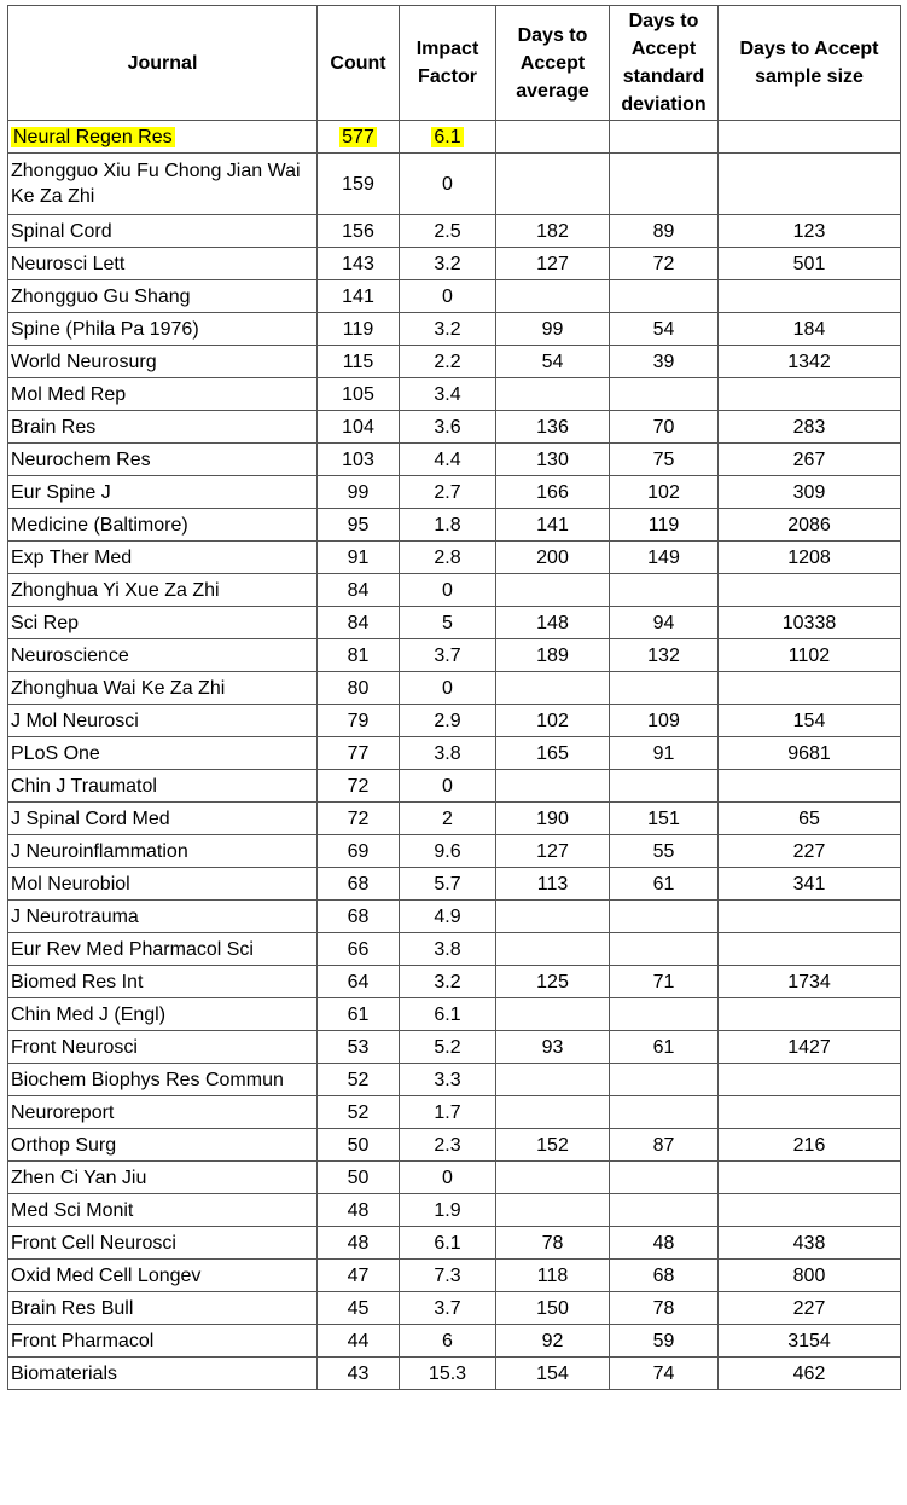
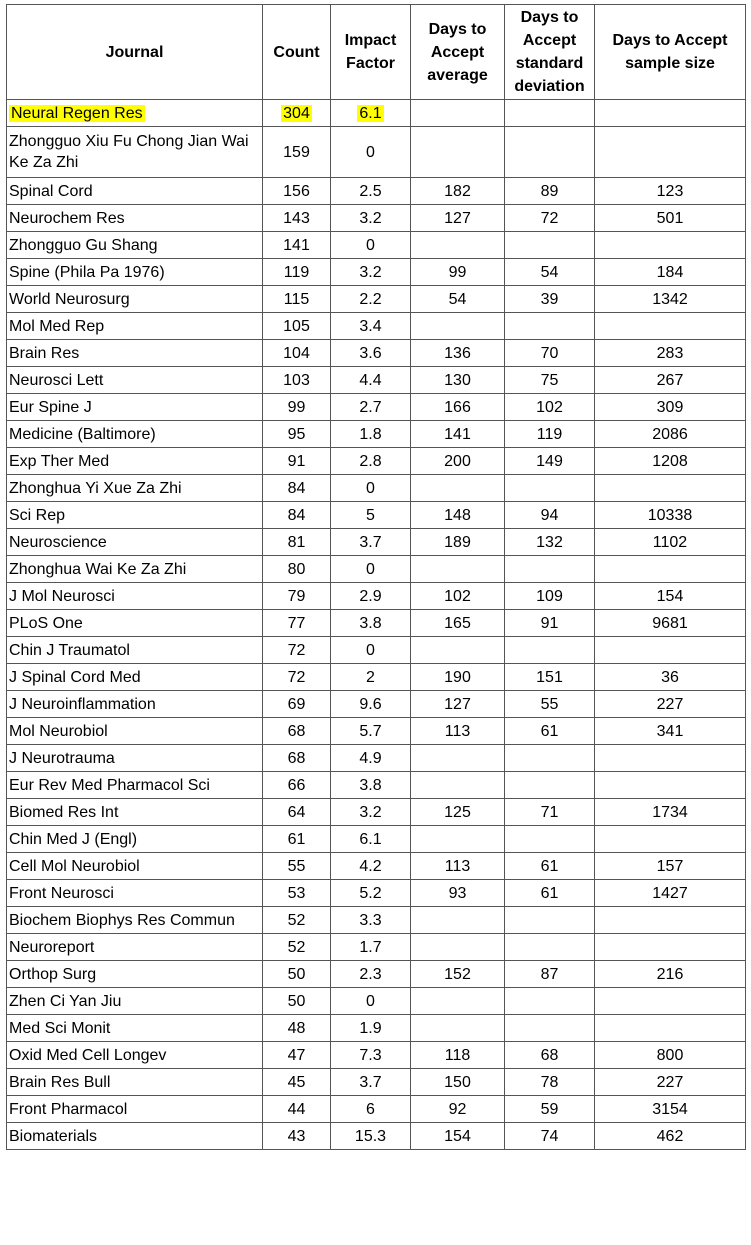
  Journal	Count	ImpactFactor	Days toAcceptaverage	Days toAcceptstandarddeviation	Days to Acceptsample size
- Neural Regen Res	577	6.1
+ Neural Regen Res	304	6.1
  Zhongguo Xiu Fu Chong Jian Wai Ke Za Zhi	159	0
  Spinal Cord	156	2.5	182	89	123
- Neurosci Lett	143	3.2	127	72	501
+ Neurochem Res	143	3.2	127	72	501
  Zhongguo Gu Shang	141	0
  Spine (Phila Pa 1976)	119	3.2	99	54	184
  World Neurosurg	115	2.2	54	39	1342
  Mol Med Rep	105	3.4
  Brain Res	104	3.6	136	70	283
- Neurochem Res	103	4.4	130	75	267
+ Neurosci Lett	103	4.4	130	75	267
  Eur Spine J	99	2.7	166	102	309
  Medicine (Baltimore)	95	1.8	141	119	2086
  Exp Ther Med	91	2.8	200	149	1208
  Zhonghua Yi Xue Za Zhi	84	0
  Sci Rep	84	5	148	94	10338
  Neuroscience	81	3.7	189	132	1102
  Zhonghua Wai Ke Za Zhi	80	0
  J Mol Neurosci	79	2.9	102	109	154
  PLoS One	77	3.8	165	91	9681
  Chin J Traumatol	72	0
- J Spinal Cord Med	72	2	190	151	65
+ J Spinal Cord Med	72	2	190	151	36
  J Neuroinflammation	69	9.6	127	55	227
  Mol Neurobiol	68	5.7	113	61	341
  J Neurotrauma	68	4.9
  Eur Rev Med Pharmacol Sci	66	3.8
  Biomed Res Int	64	3.2	125	71	1734
  Chin Med J (Engl)	61	6.1
+ Cell Mol Neurobiol	55	4.2	113	61	157
  Front Neurosci	53	5.2	93	61	1427
  Biochem Biophys Res Commun	52	3.3
  Neuroreport	52	1.7
  Orthop Surg	50	2.3	152	87	216
  Zhen Ci Yan Jiu	50	0
  Med Sci Monit	48	1.9
- Front Cell Neurosci	48	6.1	78	48	438
  Oxid Med Cell Longev	47	7.3	118	68	800
  Brain Res Bull	45	3.7	150	78	227
  Front Pharmacol	44	6	92	59	3154
  Biomaterials	43	15.3	154	74	462
